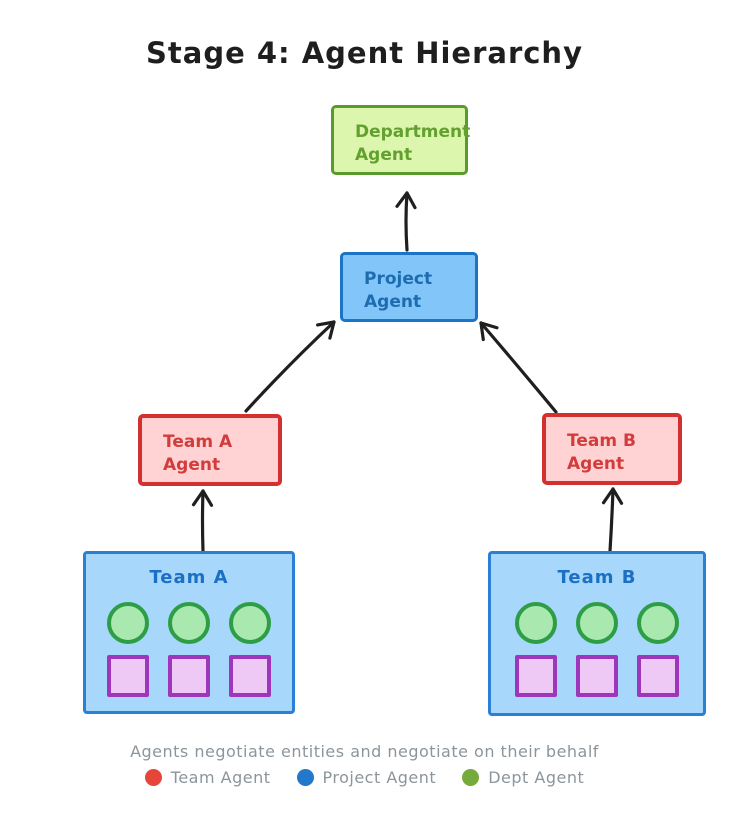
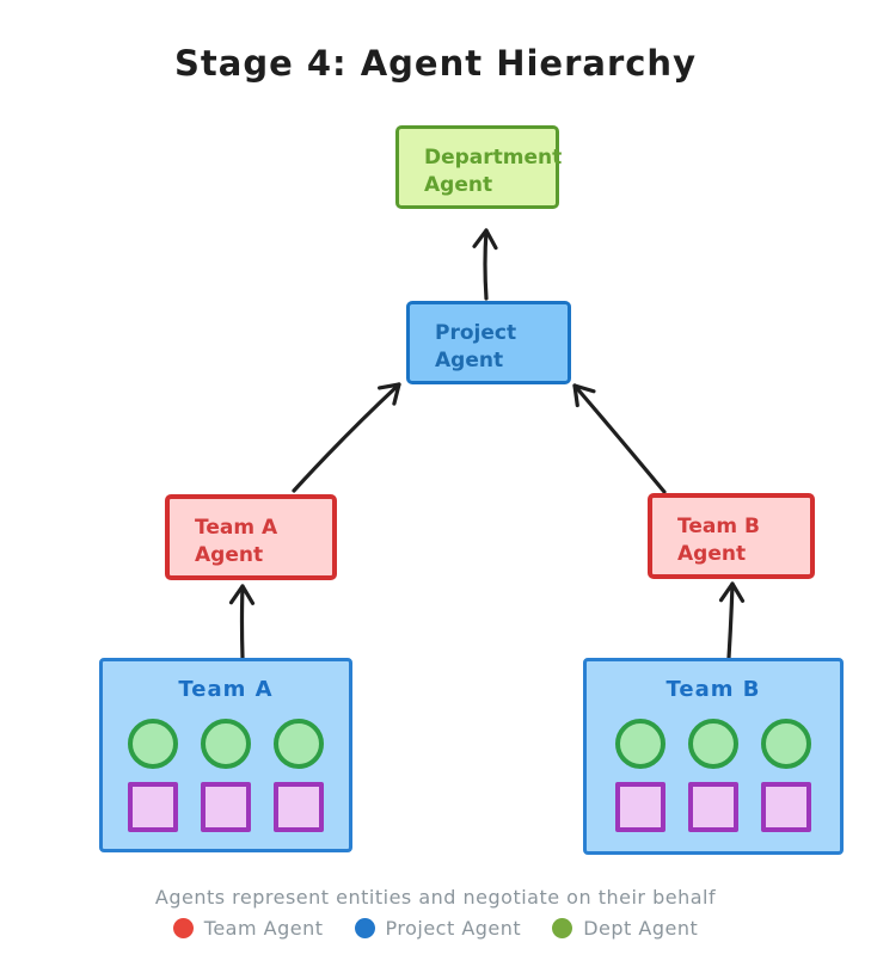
  Stage 4: Agent Hierarchy
  Department
  Agent
  Project
  Agent
  Team A
  Agent
  Team B
  Agent
  Team A
  Team B
- Agents negotiate entities and negotiate on their behalf
+ Agents represent entities and negotiate on their behalf
  Team Agent
  Project Agent
  Dept Agent
